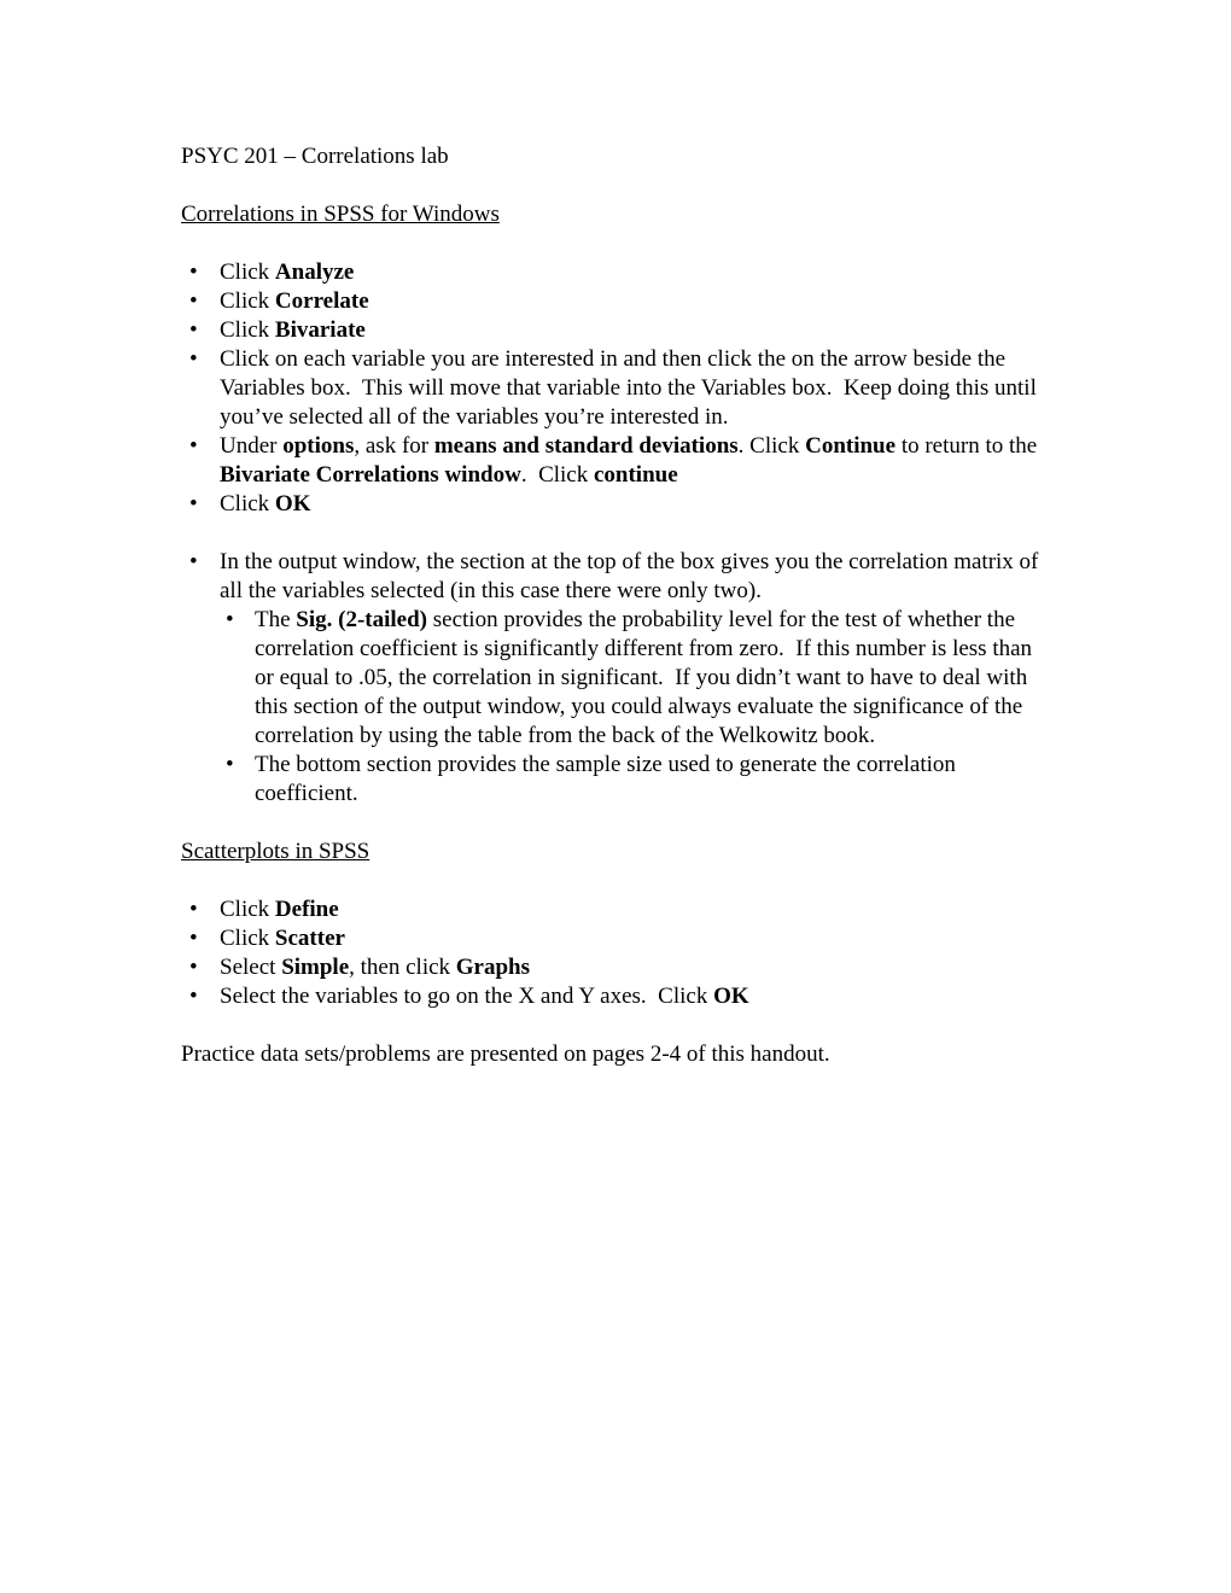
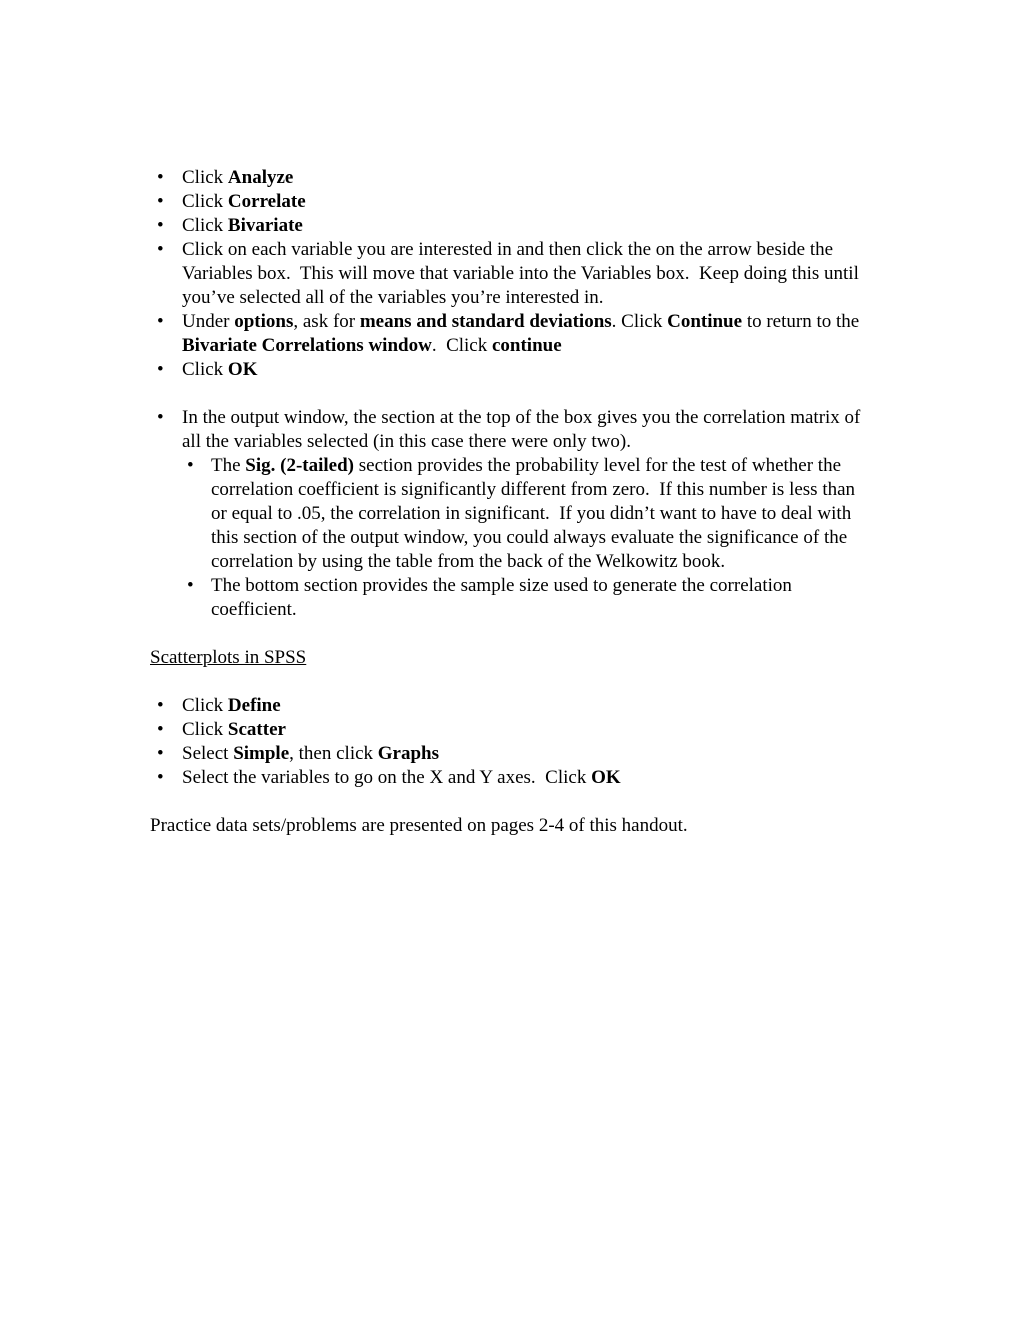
- PSYC 201 – Correlations lab
- Correlations in SPSS for Windows
  •
  Click Analyze
  •
  Click Correlate
  •
  Click Bivariate
  •
  Click on each variable you are interested in and then click the on the arrow beside the Variables box. This will move that variable into the Variables box. Keep doing this until you’ve selected all of the variables you’re interested in.
  •
  Under options, ask for means and standard deviations. Click Continue to return to the Bivariate Correlations window. Click continue
  •
  Click OK
  •
  In the output window, the section at the top of the box gives you the correlation matrix of all the variables selected (in this case there were only two).
  •
  The Sig. (2-tailed) section provides the probability level for the test of whether the correlation coefficient is significantly different from zero. If this number is less than or equal to .05, the correlation in significant. If you didn’t want to have to deal with this section of the output window, you could always evaluate the significance of the correlation by using the table from the back of the Welkowitz book.
  •
  The bottom section provides the sample size used to generate the correlation coefficient.
  Scatterplots in SPSS
  •
  Click Define
  •
  Click Scatter
  •
  Select Simple, then click Graphs
  •
  Select the variables to go on the X and Y axes. Click OK
  Practice data sets/problems are presented on pages 2-4 of this handout.
